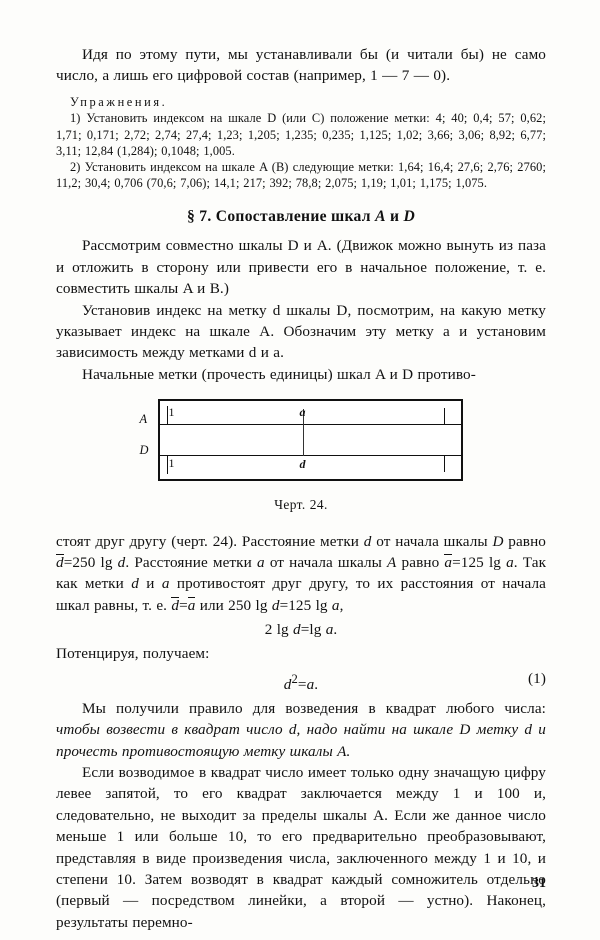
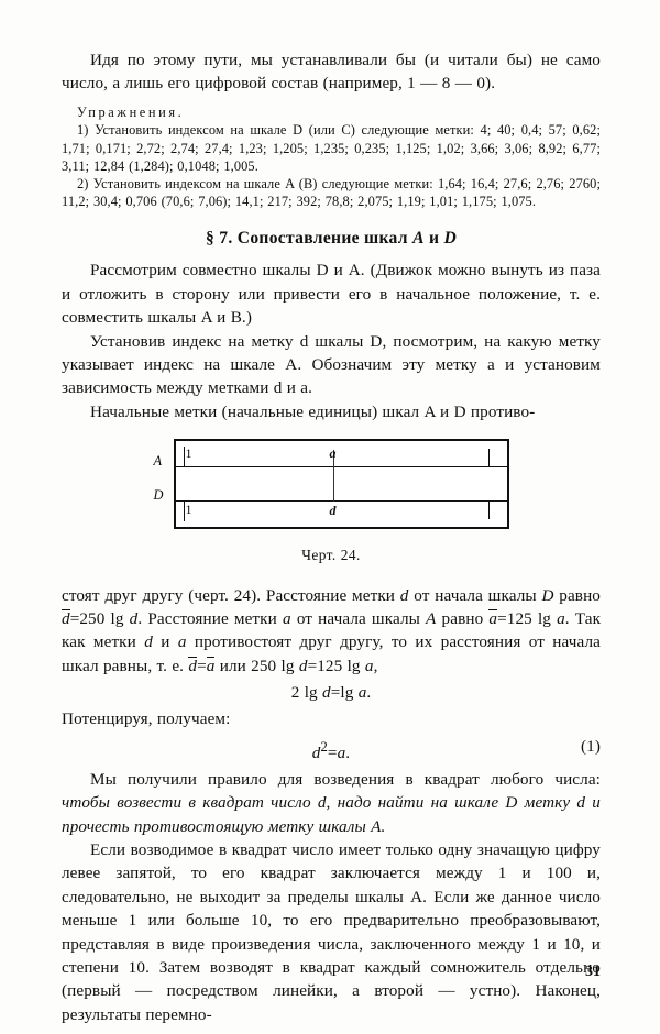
- Идя по этому пути, мы устанавливали бы (и читали бы) не само число, а лишь его цифровой состав (например, 1 — 7 — 0).
+ Идя по этому пути, мы устанавливали бы (и читали бы) не само число, а лишь его цифровой состав (например, 1 — 8 — 0).
  Упражнения.
- 1) Установить индексом на шкале D (или C) положение метки: 4; 40; 0,4; 57; 0,62; 1,71; 0,171; 2,72; 2,74; 27,4; 1,23; 1,205; 1,235; 0,235; 1,125; 1,02; 3,66; 3,06; 8,92; 6,77; 3,11; 12,84 (1,284); 0,1048; 1,005.
+ 1) Установить индексом на шкале D (или C) следующие метки: 4; 40; 0,4; 57; 0,62; 1,71; 0,171; 2,72; 2,74; 27,4; 1,23; 1,205; 1,235; 0,235; 1,125; 1,02; 3,66; 3,06; 8,92; 6,77; 3,11; 12,84 (1,284); 0,1048; 1,005.
  2) Установить индексом на шкале A (B) следующие метки: 1,64; 16,4; 27,6; 2,76; 2760; 11,2; 30,4; 0,706 (70,6; 7,06); 14,1; 217; 392; 78,8; 2,075; 1,19; 1,01; 1,175; 1,075.
  § 7. Сопоставление шкал A и D
  Рассмотрим совместно шкалы D и A. (Движок можно вынуть из паза и отложить в сторону или привести его в начальное положение, т. е. совместить шкалы A и B.)
  Установив индекс на метку d шкалы D, посмотрим, на какую метку указывает индекс на шкале A. Обозначим эту метку a и установим зависимость между метками d и a.
- Начальные метки (прочесть единицы) шкал A и D противо-
+ Начальные метки (начальные единицы) шкал A и D противо-
  A
  D
  1
  1
  a
  d
  Черт. 24.
  стоят друг другу (черт. 24). Расстояние метки d от начала шкалы D равно d=250 lg d. Расстояние метки a от начала шкалы A равно a=125 lg a. Так как метки d и a противостоят друг другу, то их расстояния от начала шкал равны, т. е. d=a или 250 lg d=125 lg a,
  2 lg d=lg a.
  Потенцируя, получаем:
  d2=a.
  (1)
  Мы получили правило для возведения в квадрат любого числа: чтобы возвести в квадрат число d, надо найти на шкале D метку d и прочесть противостоящую метку шкалы A.
  Если возводимое в квадрат число имеет только одну значащую цифру левее запятой, то его квадрат заключается между 1 и 100 и, следовательно, не выходит за пределы шкалы A. Если же данное число меньше 1 или больше 10, то его предварительно преобразовывают, представляя в виде произведения числа, заключенного между 1 и 10, и степени 10. Затем возводят в квадрат каждый сомножитель отдельно (первый — посредством линейки, а второй — устно). Наконец, результаты перемно-
  31
